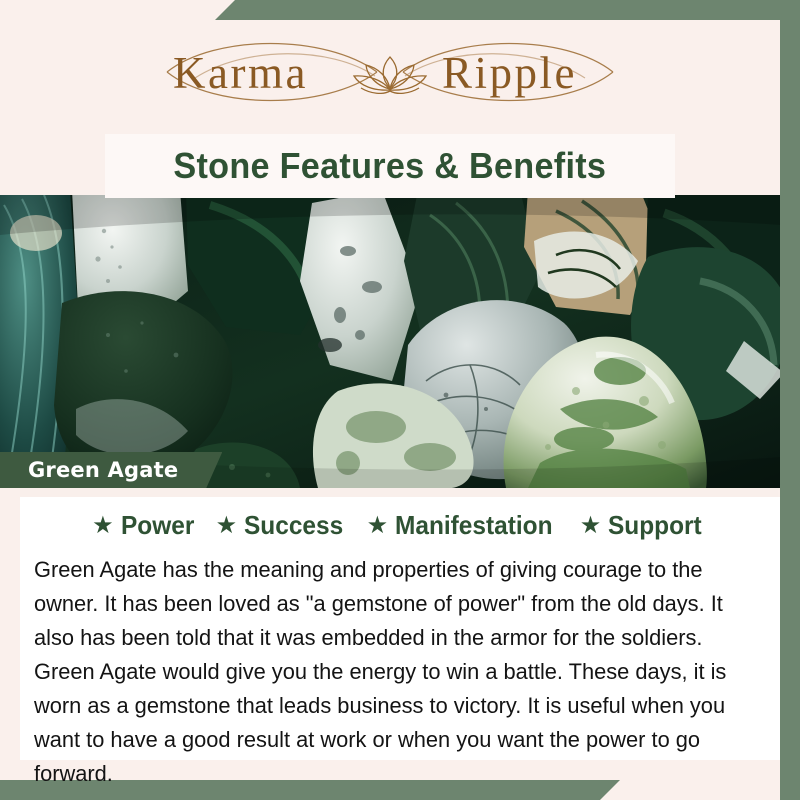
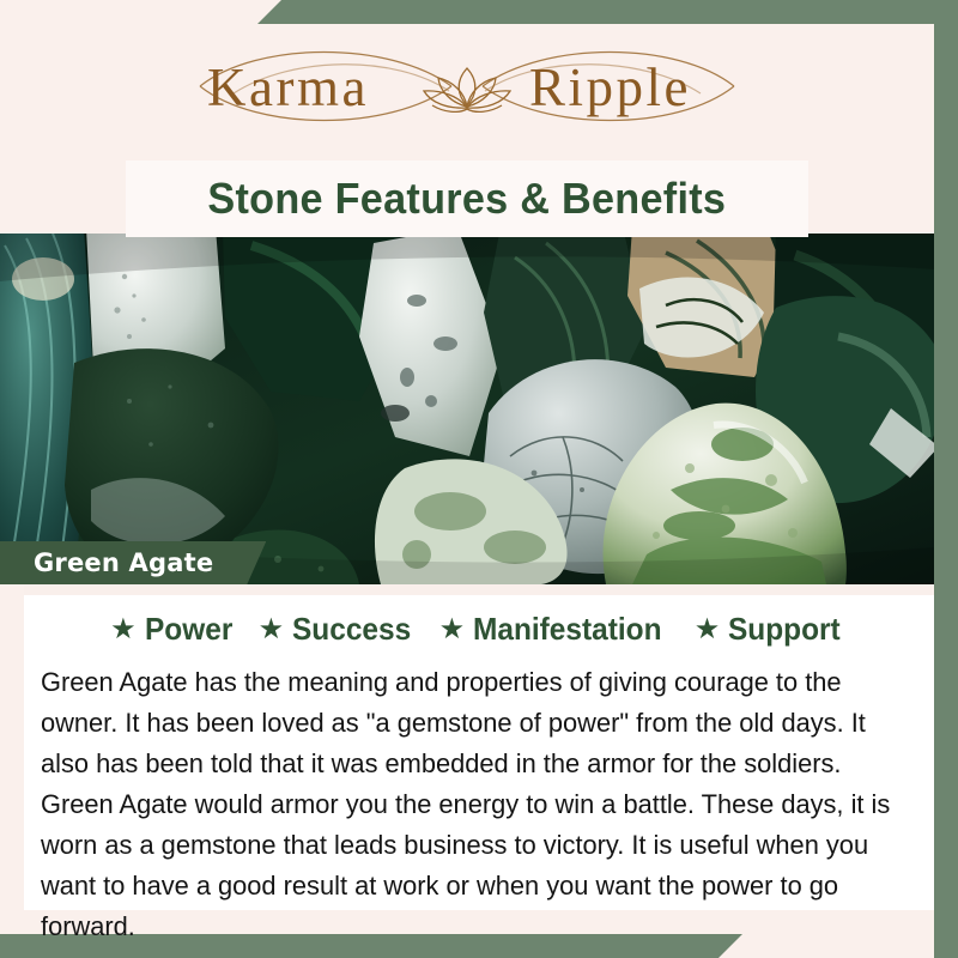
  Karma
  Ripple
  Stone Features & Benefits
  Green Agate
  ★
  Power
  ★
  Success
  ★
  Manifestation
  ★
  Support
- Green Agate has the meaning and properties of giving courage to the owner. It has been loved as "a gemstone of power" from the old days. It also has been told that it was embedded in the armor for the soldiers. Green Agate would give you the energy to win a battle. These days, it is worn as a gemstone that leads business to victory. It is useful when you want to have a good result at work or when you want the power to go forward.
+ Green Agate has the meaning and properties of giving courage to the owner. It has been loved as "a gemstone of power" from the old days. It also has been told that it was embedded in the armor for the soldiers. Green Agate would armor you the energy to win a battle. These days, it is worn as a gemstone that leads business to victory. It is useful when you want to have a good result at work or when you want the power to go forward.
